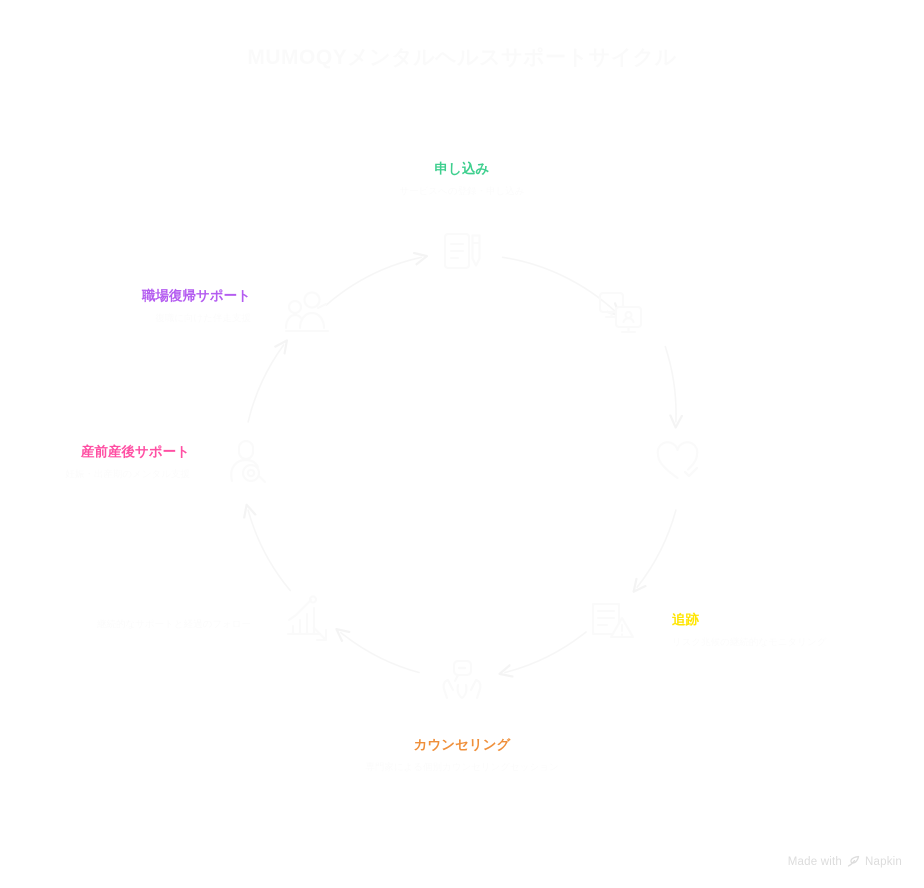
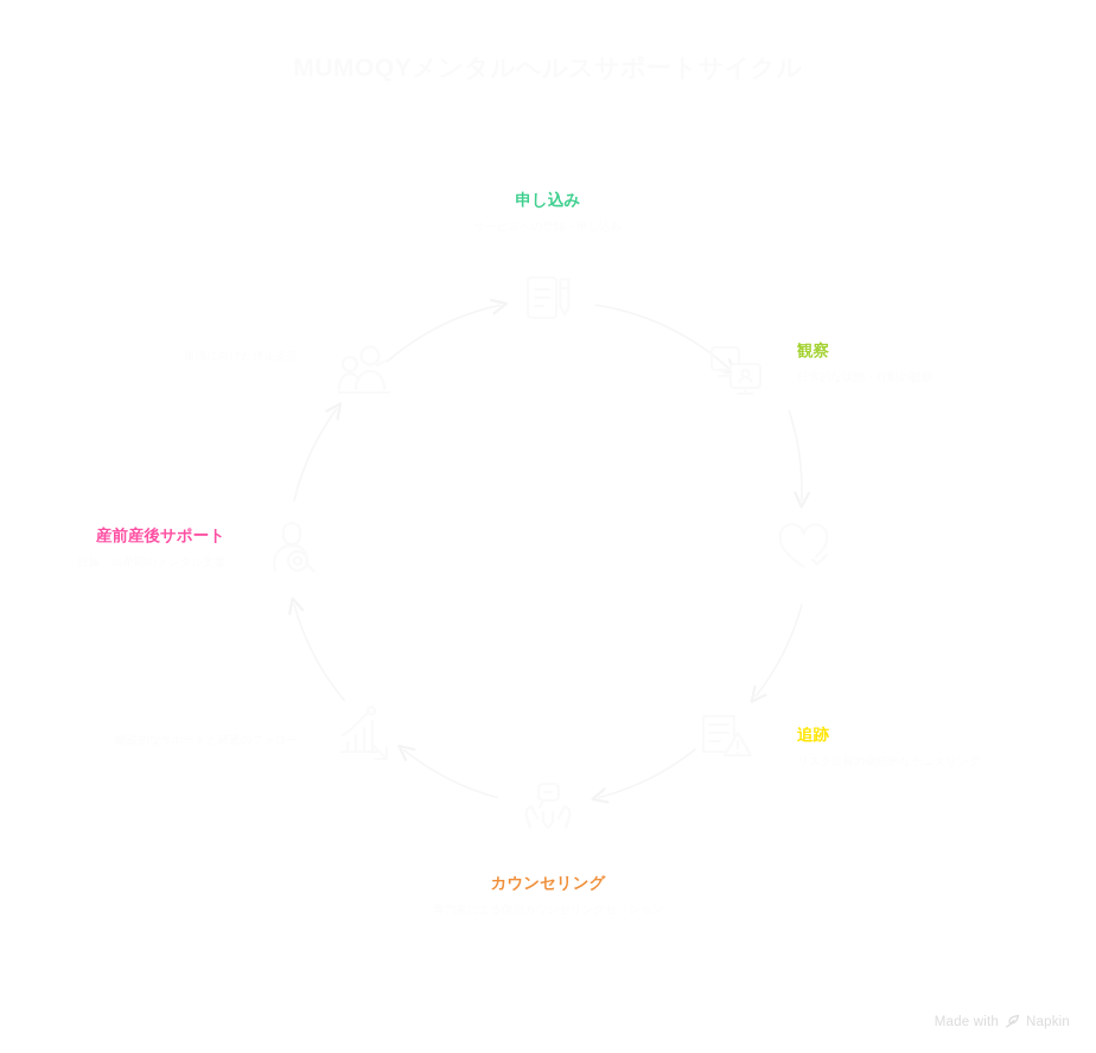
  申し込み
+ 観察
  追跡
  カウンセリング
  産前産後サポート
- 職場復帰サポート
  Made with
  Napkin
